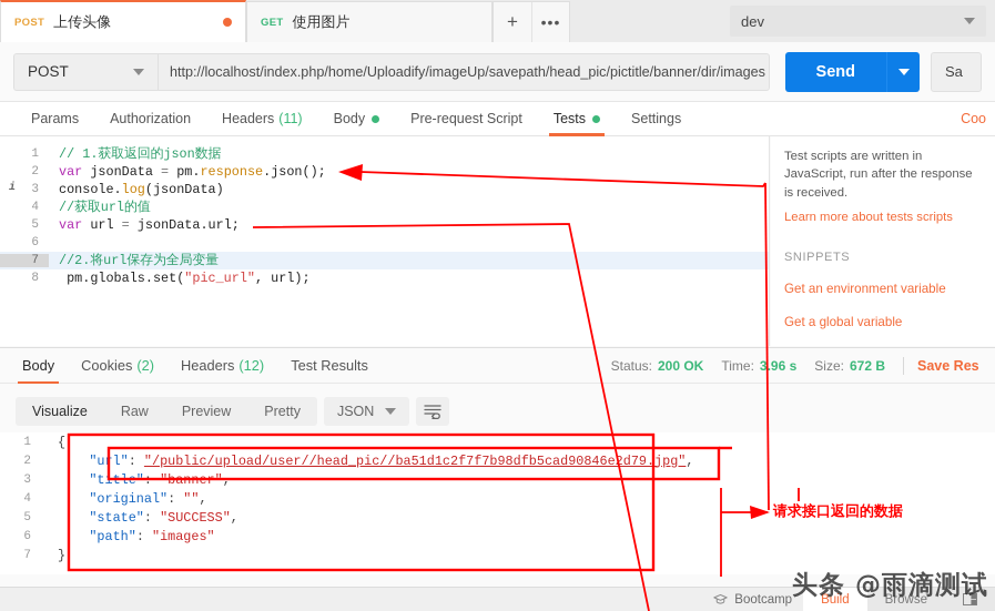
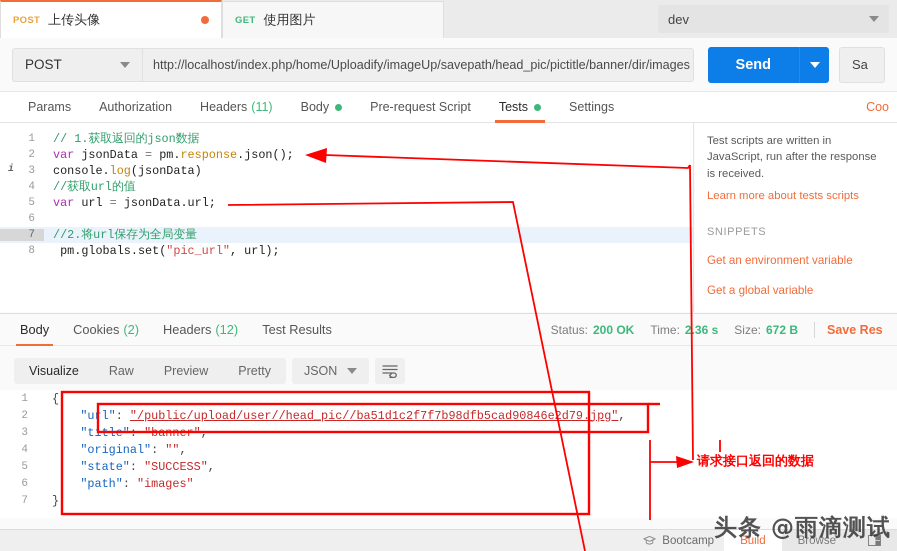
  POST
  上传头像
  GET
  使用图片
- +
- •••
  dev
  POST
  http://localhost/index.php/home/Uploadify/imageUp/savepath/head_pic/pictitle/banner/dir/images
  Send
  Sa
  Params
  Authorization
  Headers
  (11)
  Body
  Pre-request Script
  Tests
  Settings
  Coo
  1
  // 1.获取返回的json数据
  2
  var jsonData = pm.response.json();
  i
  3
  console.log(jsonData)
  4
  //获取url的值
  5
  var url = jsonData.url;
  6
  7
  //2.将url保存为全局变量
  8
  pm.globals.set("pic_url", url);
  Test scripts are written in JavaScript, run after the response is received.
  Learn more about tests scripts
  SNIPPETS
  Get an environment variable
  Get a global variable
  Body
  Cookies
  (2)
  Headers
  (12)
  Test Results
  Status:
  200 OK
  Time:
- 3.96 s
+ 2.36 s
  Size:
  672 B
  Save Res
  Visualize
  Raw
  Preview
  Pretty
  JSON
  1
  {
  2
  "ul": "/public/upload/user//head_pic//ba51d1c2f7f7b98dfb5cad90846e2d79.jpg",
  3
  4
  "original": "",
  5
  "state": "SUCCESS",
  6
  "path": "images"
  7
  }
  Bootcamp
  Build
  Browse
  请求接口返回的数据
  头条 @雨滴测试
